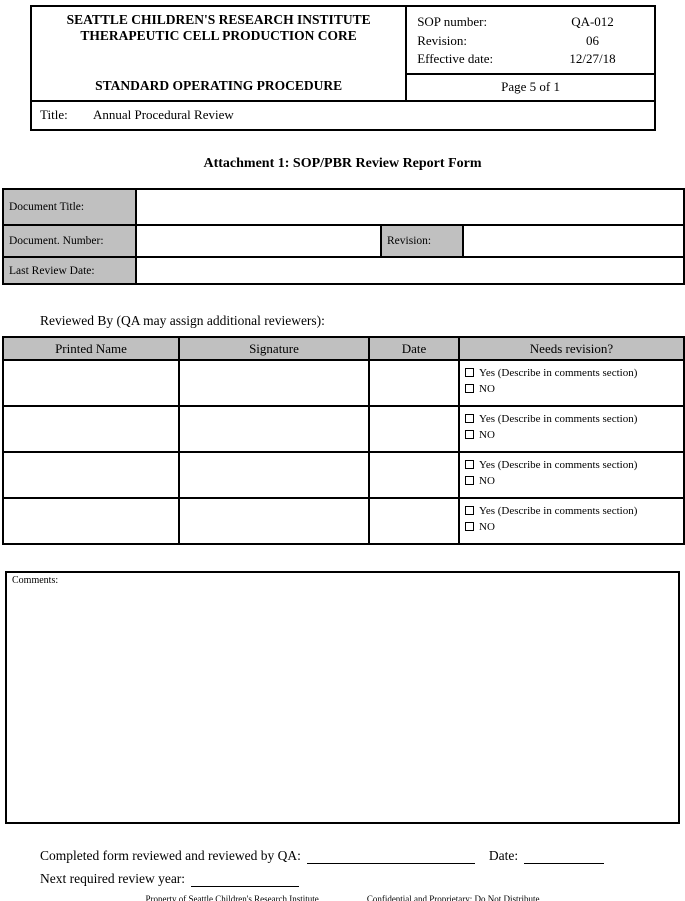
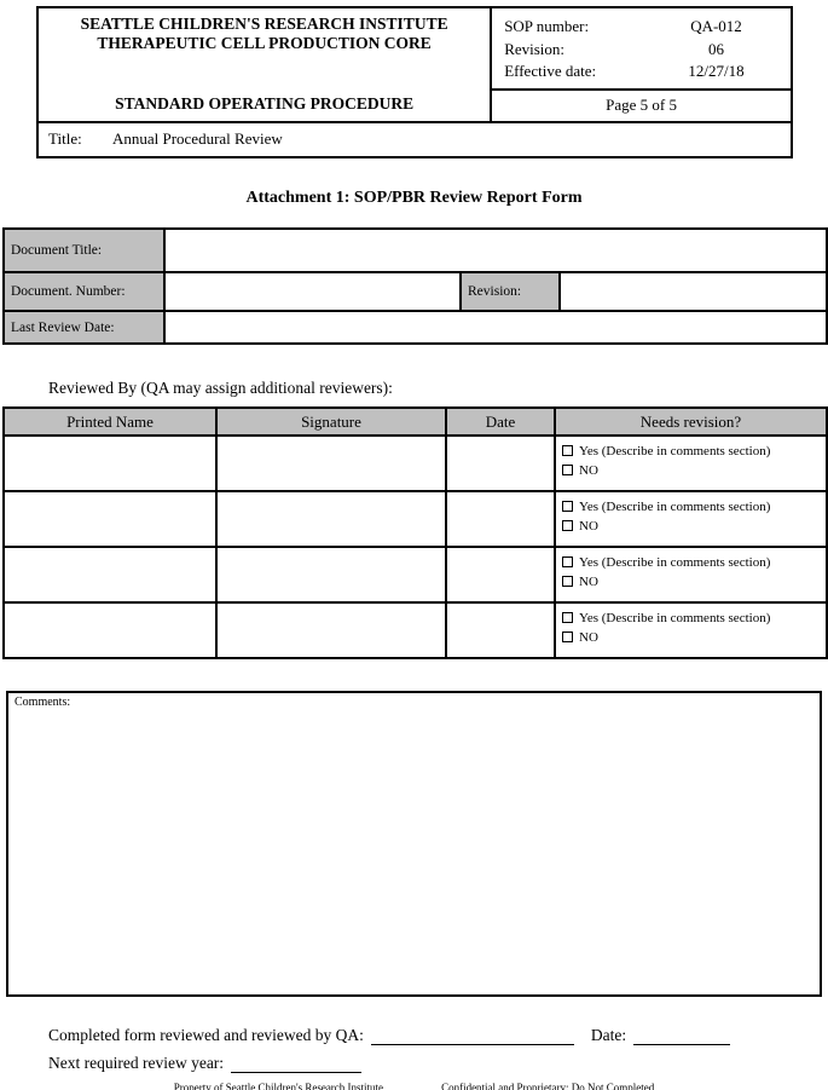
  SEATTLE CHILDREN'S RESEARCH INSTITUTE
  THERAPEUTIC CELL PRODUCTION CORE
  STANDARD OPERATING PROCEDURE
  SOP number:
  QA-012
  Revision:
  06
  Effective date:
  12/27/18
- Page 5 of 1
+ Page 5 of 5
  Title: Annual Procedural Review
  Attachment 1: SOP/PBR Review Report Form
  Document Title:
  Document. Number:		Revision:
  Last Review Date:
  Reviewed By (QA may assign additional reviewers):
  Printed Name	Signature	Date	Needs revision?
  			Yes (Describe in comments section) NO
  			Yes (Describe in comments section) NO
  			Yes (Describe in comments section) NO
  			Yes (Describe in comments section) NO
  Comments:
  Completed form reviewed and reviewed by QA: Date:
  Next required review year:
  Property of Seattle Children's Research Institute
- Confidential and Proprietary; Do Not Distribute
+ Confidential and Proprietary; Do Not Completed
